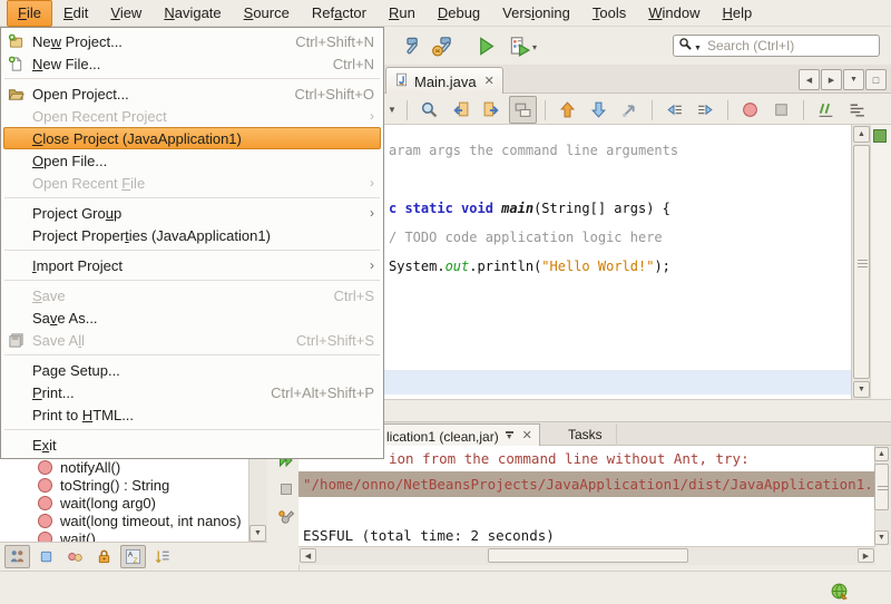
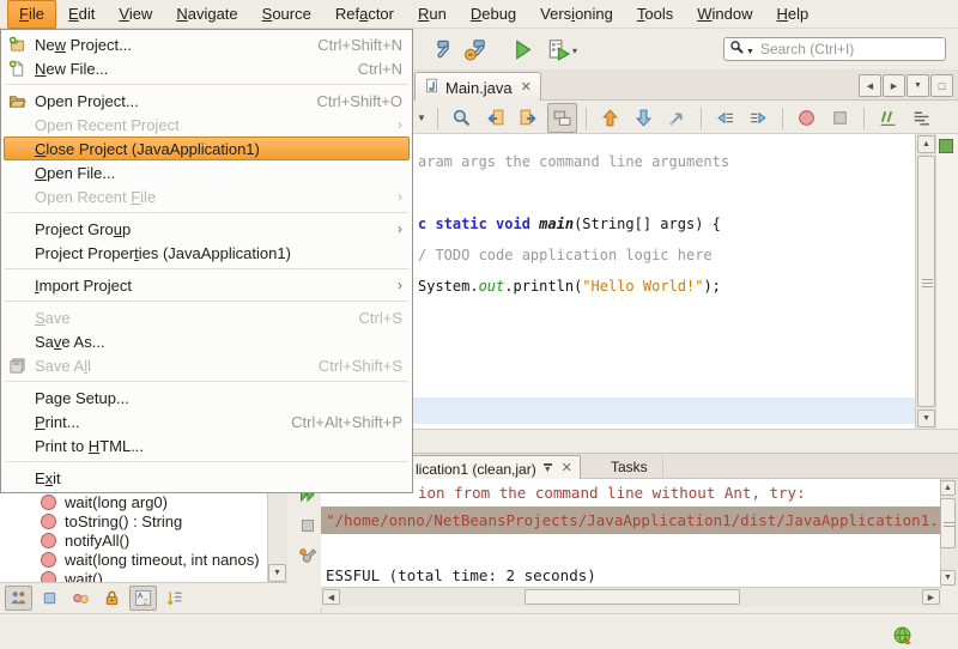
  File
  Edit
  View
  Navigate
  Source
  Refactor
  Run
  Debug
  Versioning
  Tools
  Window
  Help
  Search (Ctrl+I)
  ▾
  Main.java
  ✕
  □
  ▼
  aram args the command line arguments
  c static void main(String[] args) {
  / TODO code application logic here
  System.out.println("Hello World!");
- notifyAll()
+ wait(long arg0)
  toString() : String
- wait(long arg0)
+ notifyAll()
  wait(long timeout, int nanos)
  wait()
  lication1 (clean,jar)
  ✕
  Tasks
  ion from the command line without Ant, try:
  "/home/onno/NetBeansProjects/JavaApplication1/dist/JavaApplication1.
  ESSFUL (total time: 2 seconds)
  New Project...
  Ctrl+Shift+N
  New File...
  Ctrl+N
  Open Project...
  Ctrl+Shift+O
  Open Recent Project
  ›
  Close Project (JavaApplication1)
  Open File...
  Open Recent File
  ›
  Project Group
  ›
  Project Properties (JavaApplication1)
  Import Project
  ›
  Save
  Ctrl+S
  Save As...
  Save All
  Ctrl+Shift+S
  Page Setup...
  Print...
  Ctrl+Alt+Shift+P
  Print to HTML...
  Exit
